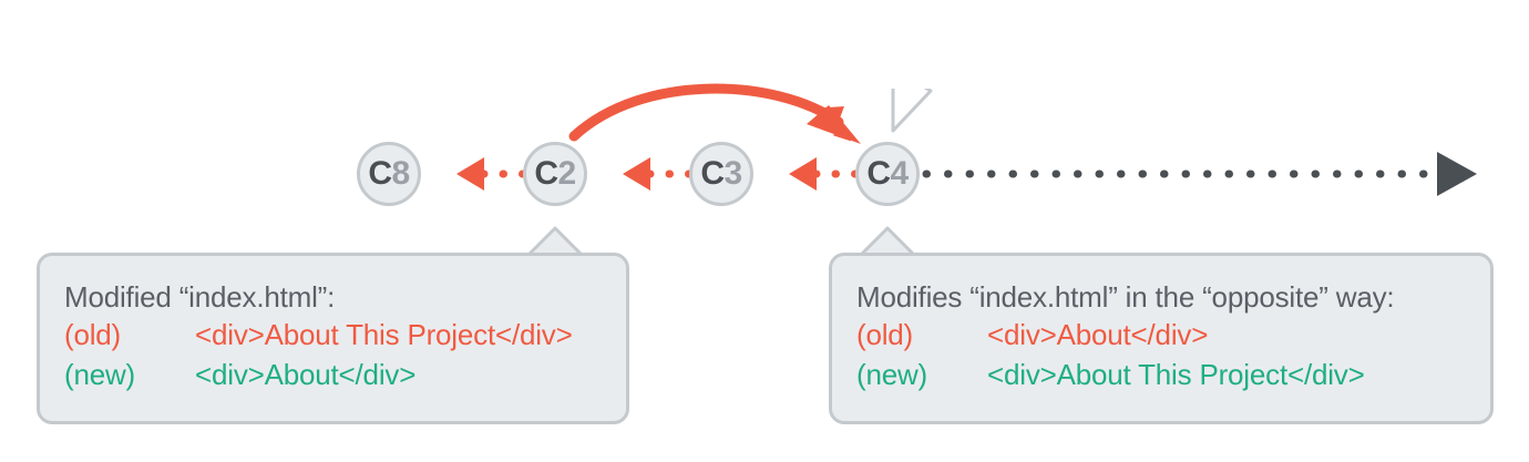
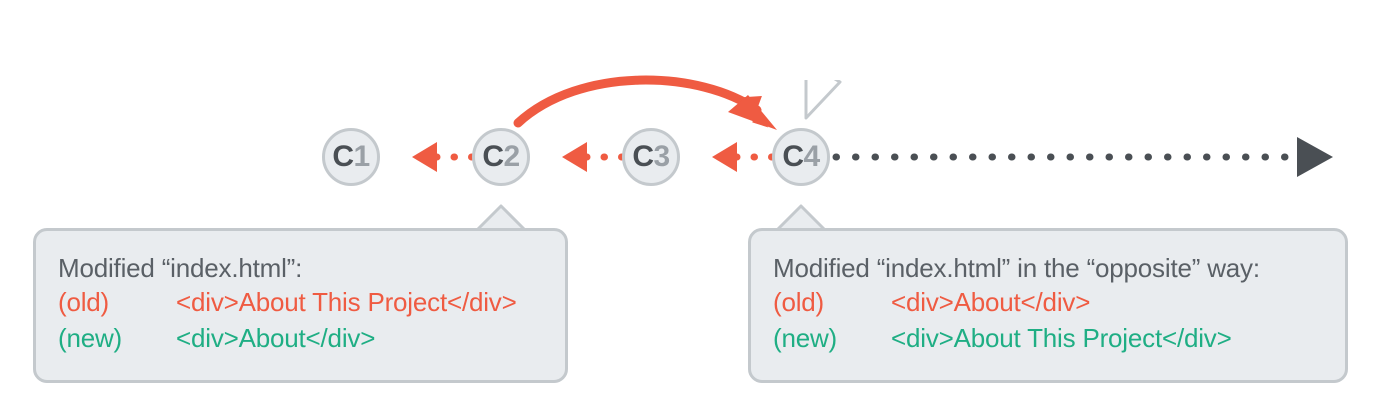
- C8
+ C1
  C2
  C3
  C4
  Modified “index.html”:
  (old)
  <div>About This Project</div>
  (new)
  <div>About</div>
- Modifies “index.html” in the “opposite” way:
+ Modified “index.html” in the “opposite” way:
  (old)
  <div>About</div>
  (new)
  <div>About This Project</div>
